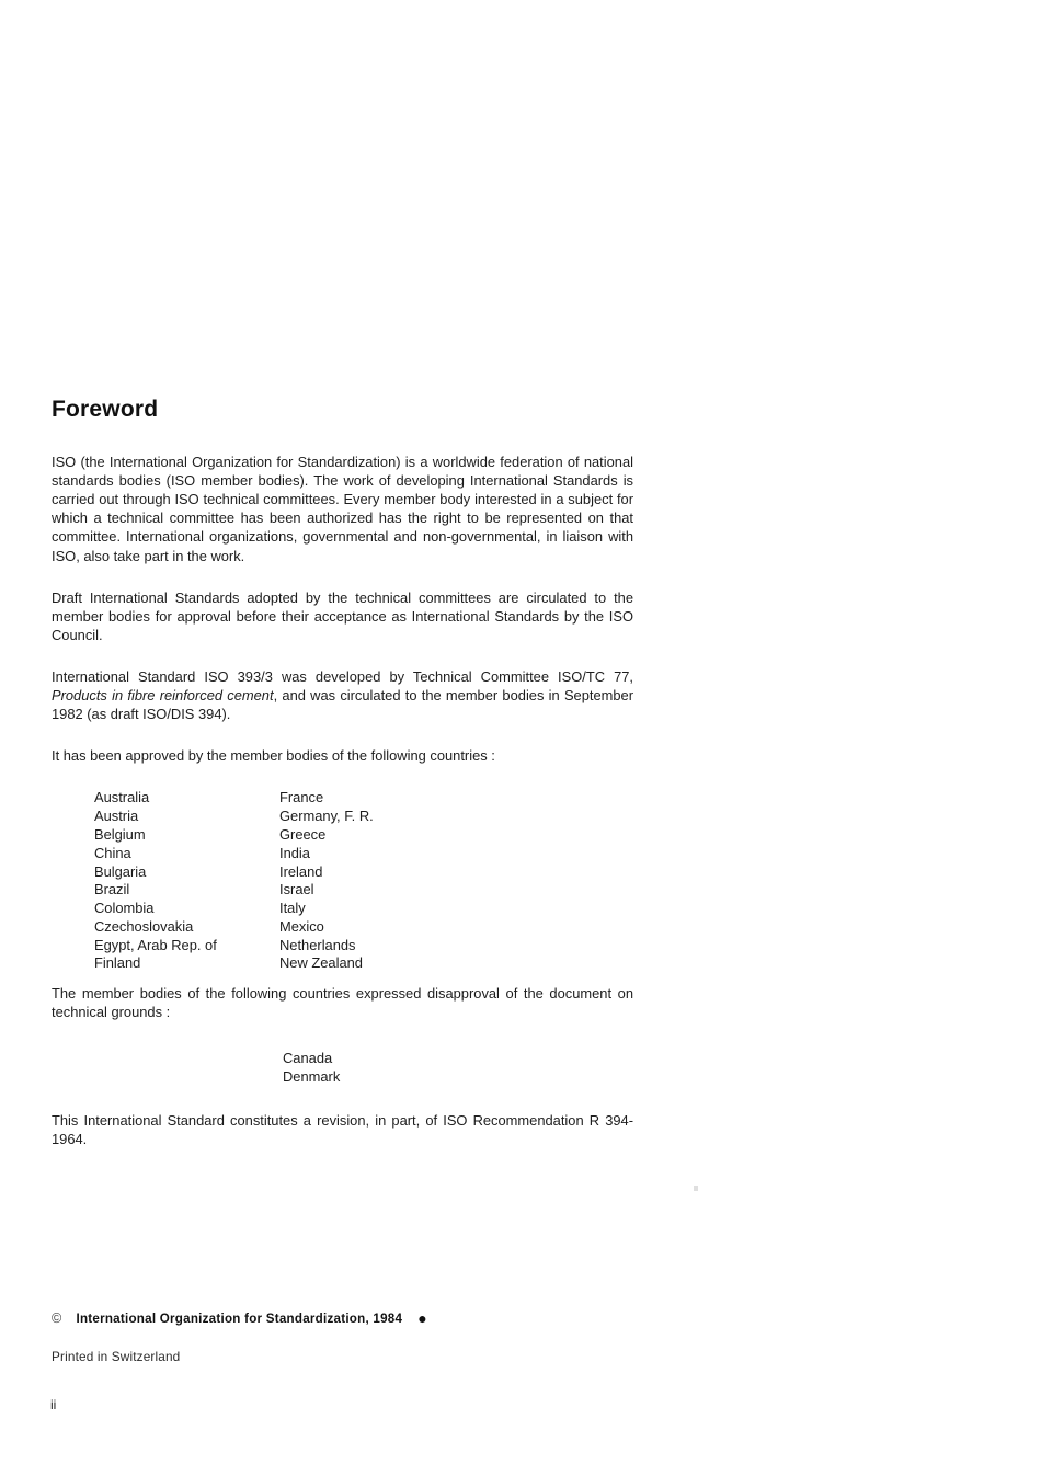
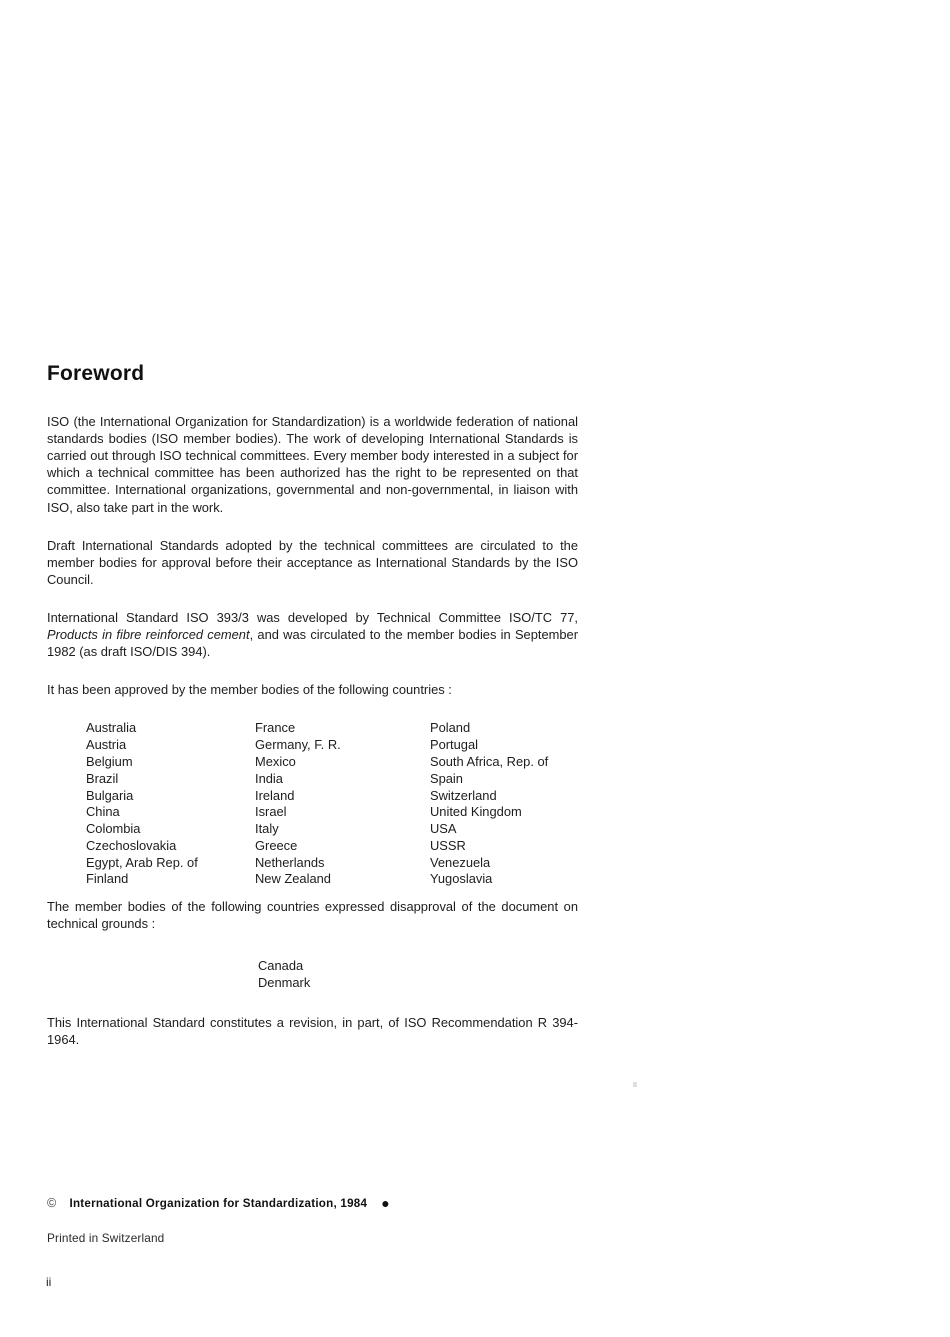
  Foreword
  ISO (the International Organization for Standardization) is a worldwide federation of national standards bodies (ISO member bodies). The work of developing International Standards is carried out through ISO technical committees. Every member body interested in a subject for which a technical committee has been authorized has the right to be represented on that committee. International organizations, governmental and non-governmental, in liaison with ISO, also take part in the work.
  Draft International Standards adopted by the technical committees are circulated to the member bodies for approval before their acceptance as International Standards by the ISO Council.
  International Standard ISO 393/3 was developed by Technical Committee ISO/TC 77, Products in fibre reinforced cement, and was circulated to the member bodies in September 1982 (as draft ISO/DIS 394).
  It has been approved by the member bodies of the following countries :
  Australia
  Austria
  Belgium
- China
+ Brazil
  Bulgaria
- Brazil
+ China
  Colombia
  Czechoslovakia
  Egypt, Arab Rep. of
  Finland
  France
  Germany, F. R.
- Greece
+ Mexico
  India
  Ireland
  Israel
  Italy
- Mexico
+ Greece
  Netherlands
  New Zealand
+ Poland
+ Portugal
+ South Africa, Rep. of
+ Spain
+ Switzerland
+ United Kingdom
+ USA
+ USSR
+ Venezuela
+ Yugoslavia
  The member bodies of the following countries expressed disapproval of the document on technical grounds :
  Canada
  Denmark
  This International Standard constitutes a revision, in part, of ISO Recommendation R 394-1964.
  ©
  International Organization for Standardization, 1984
  ●
  Printed in Switzerland
  ii
